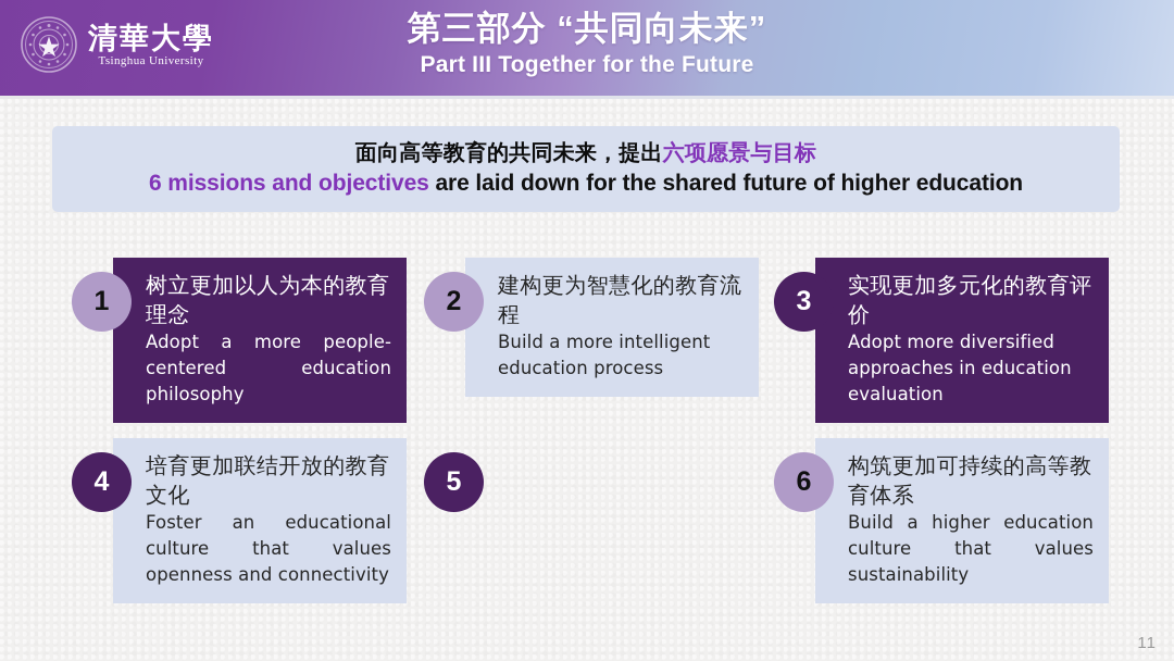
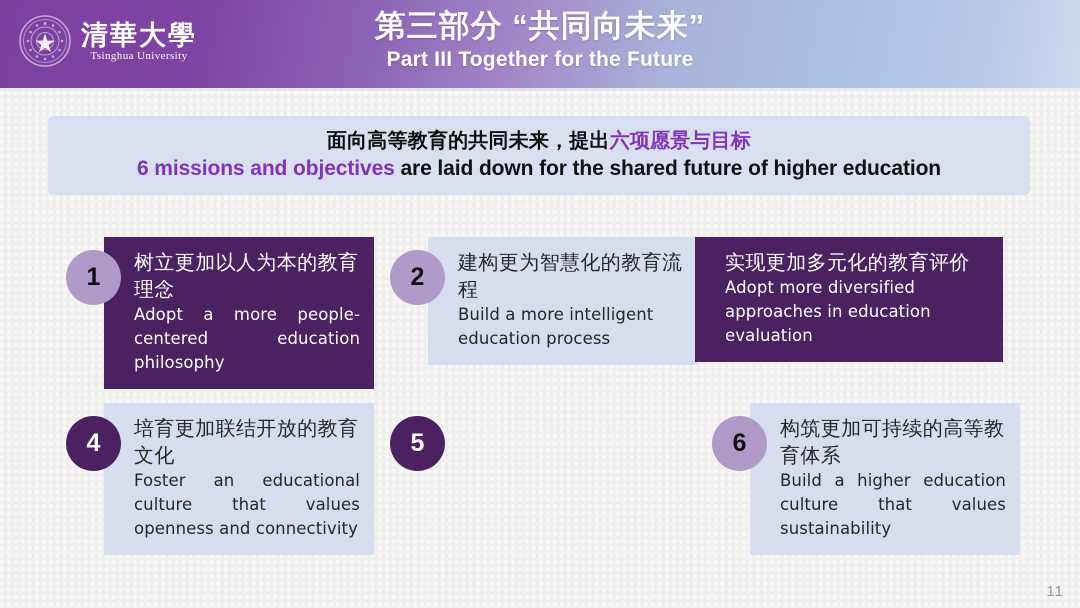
  清華大學
  Tsinghua University
  第三部分 “共同向未来”
  Part III Together for the Future
  面向高等教育的共同未来，提出六项愿景与目标
  6 missions and objectives are laid down for the shared future of higher education
  1
  树立更加以人为本的教育理念
  Adopt a more people-centered education philosophy
  2
  建构更为智慧化的教育流程
  Build a more intelligent education process
- 3
  实现更加多元化的教育评价
  Adopt more diversified approaches in education evaluation
  4
  培育更加联结开放的教育文化
  Foster an educational culture that values openness and connectivity
  5
  6
  构筑更加可持续的高等教育体系
  Build a higher education culture that values sustainability
  11
